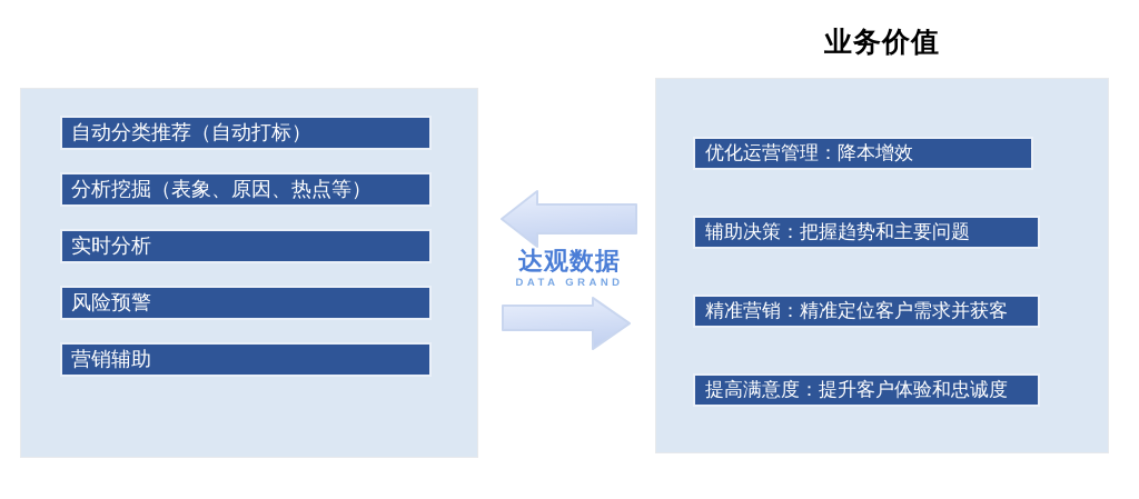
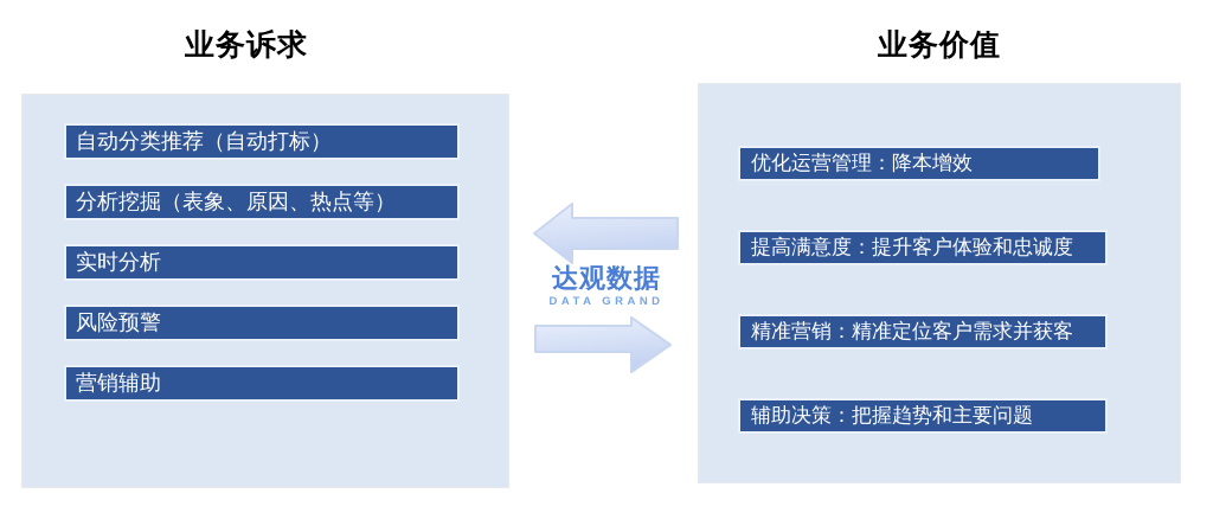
+ 业务诉求
  业务价值
  自动分类推荐（自动打标）
  分析挖掘（表象、原因、热点等）
  实时分析
  风险预警
  营销辅助
  优化运营管理：降本增效
- 辅助决策：把握趋势和主要问题
+ 提高满意度：提升客户体验和忠诚度
  精准营销：精准定位客户需求并获客
- 提高满意度：提升客户体验和忠诚度
+ 辅助决策：把握趋势和主要问题
  达观数据
  DATA GRAND
